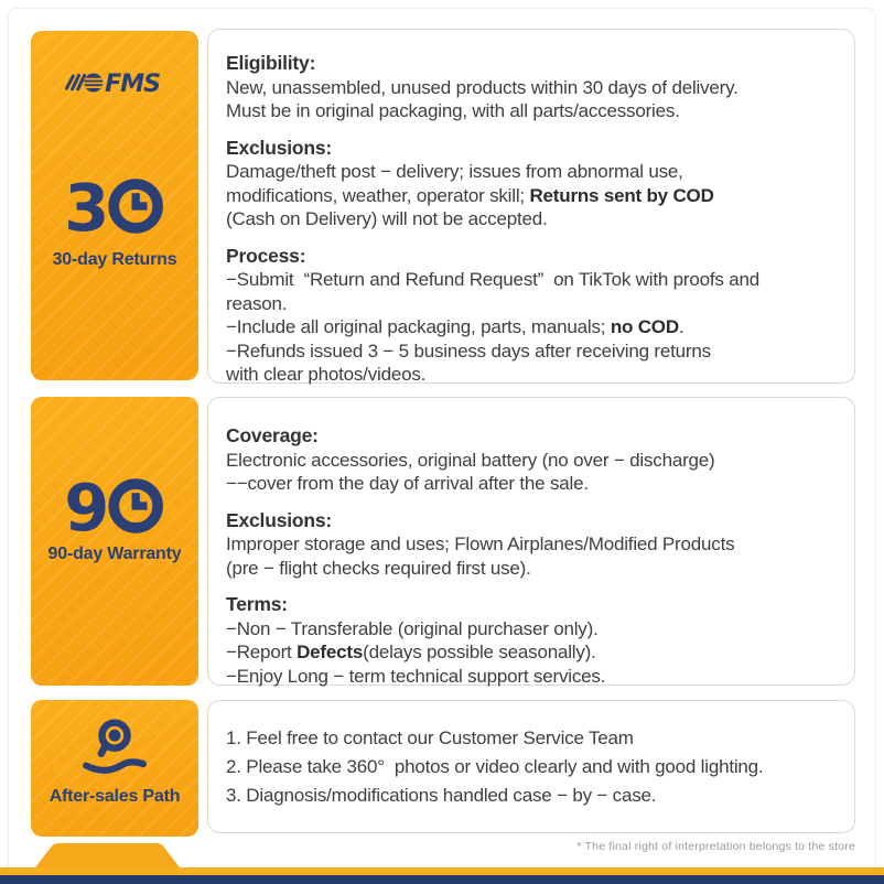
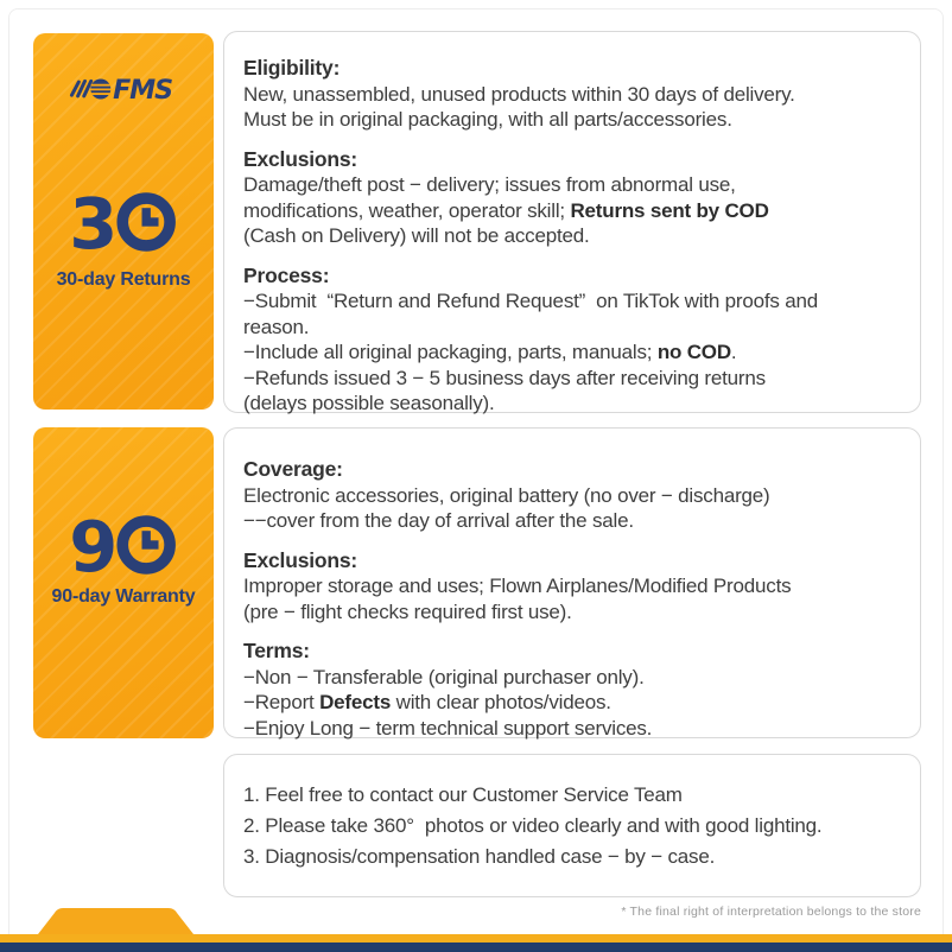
  FMS
  3
  30-day Returns
  Eligibility:
  New, unassembled, unused products within 30 days of delivery.
  Must be in original packaging, with all parts/accessories.
  Exclusions:
  Damage/theft post − delivery; issues from abnormal use,
  modifications, weather, operator skill; Returns sent by COD
  (Cash on Delivery) will not be accepted.
  Process:
  −Submit “Return and Refund Request” on TikTok with proofs and
  reason.
  −Include all original packaging, parts, manuals; no COD.
  −Refunds issued 3 − 5 business days after receiving returns
- with clear photos/videos.
+ (delays possible seasonally).
  9
  90-day Warranty
  Coverage:
  Electronic accessories, original battery (no over − discharge)
  −−cover from the day of arrival after the sale.
  Exclusions:
  Improper storage and uses; Flown Airplanes/Modified Products
  (pre − flight checks required first use).
  Terms:
  −Non − Transferable (original purchaser only).
- −Report Defects(delays possible seasonally).
+ −Report Defects with clear photos/videos.
  −Enjoy Long − term technical support services.
- After-sales Path
  1. Feel free to contact our Customer Service Team
  2. Please take 360° photos or video clearly and with good lighting.
- 3. Diagnosis/modifications handled case − by − case.
+ 3. Diagnosis/compensation handled case − by − case.
  * The final right of interpretation belongs to the store
